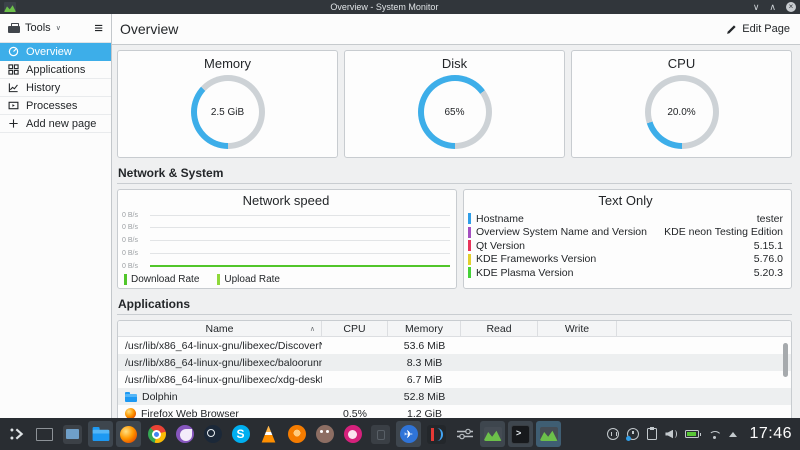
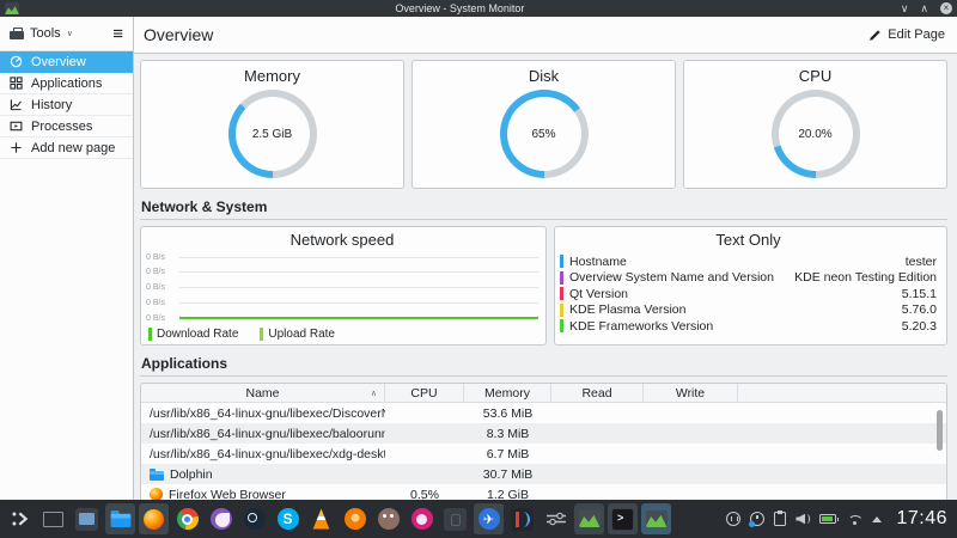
  Overview - System Monitor
  ∨
  ∧
  ×
  Tools
  ≡
  Overview
  Applications
  History
  Processes
  Add new page
  Overview
  Edit Page
  Memory
  2.5 GiB
  Disk
  65%
  CPU
  20.0%
  Network & System
  Network speed
  Download Rate
  Upload Rate
  Text Only
  Hostname
  tester
  Overview System Name and Version
  KDE neon Testing Edition
  Qt Version
  5.15.1
- KDE Frameworks Version
+ KDE Plasma Version
  5.76.0
- KDE Plasma Version
+ KDE Frameworks Version
  5.20.3
  Applications
  Name
  CPU
  Memory
  Read
  Write
  /usr/lib/x86_64-linux-gnu/libexec/Discover
  53.6 MiB
  /usr/lib/x86_64-linux-gnu/libexec/baloorunn
  8.3 MiB
  /usr/lib/x86_64-linux-gnu/libexec/xdg-deskt
  6.7 MiB
  Dolphin
- 52.8 MiB
+ 30.7 MiB
  Firefox Web Browser
  0.5%
  1.2 GiB
  ✈
  17:46
